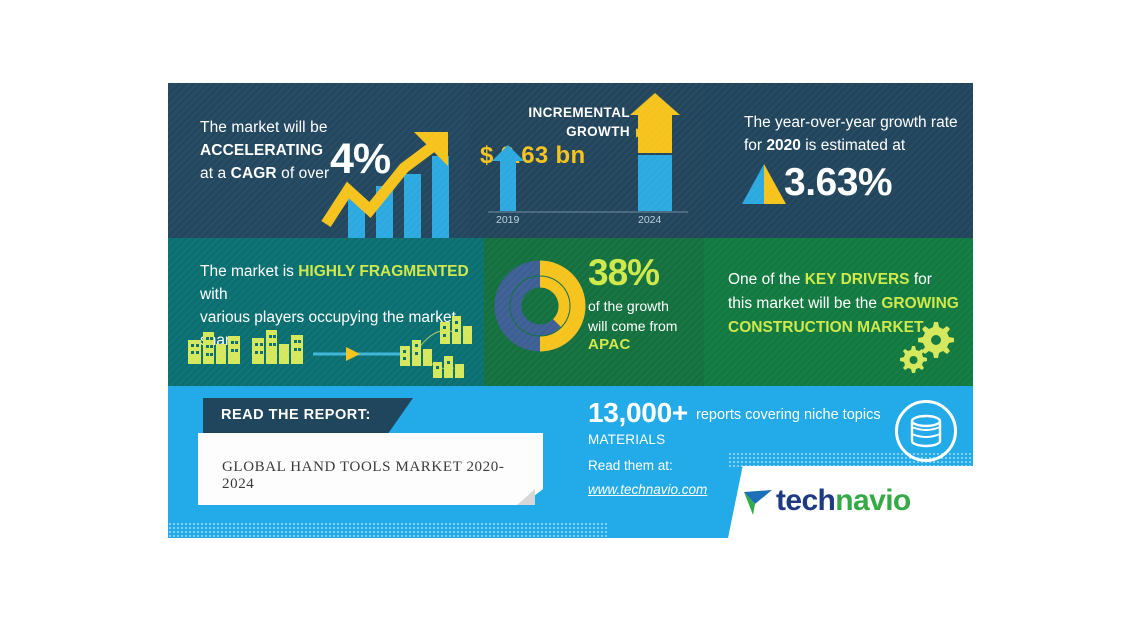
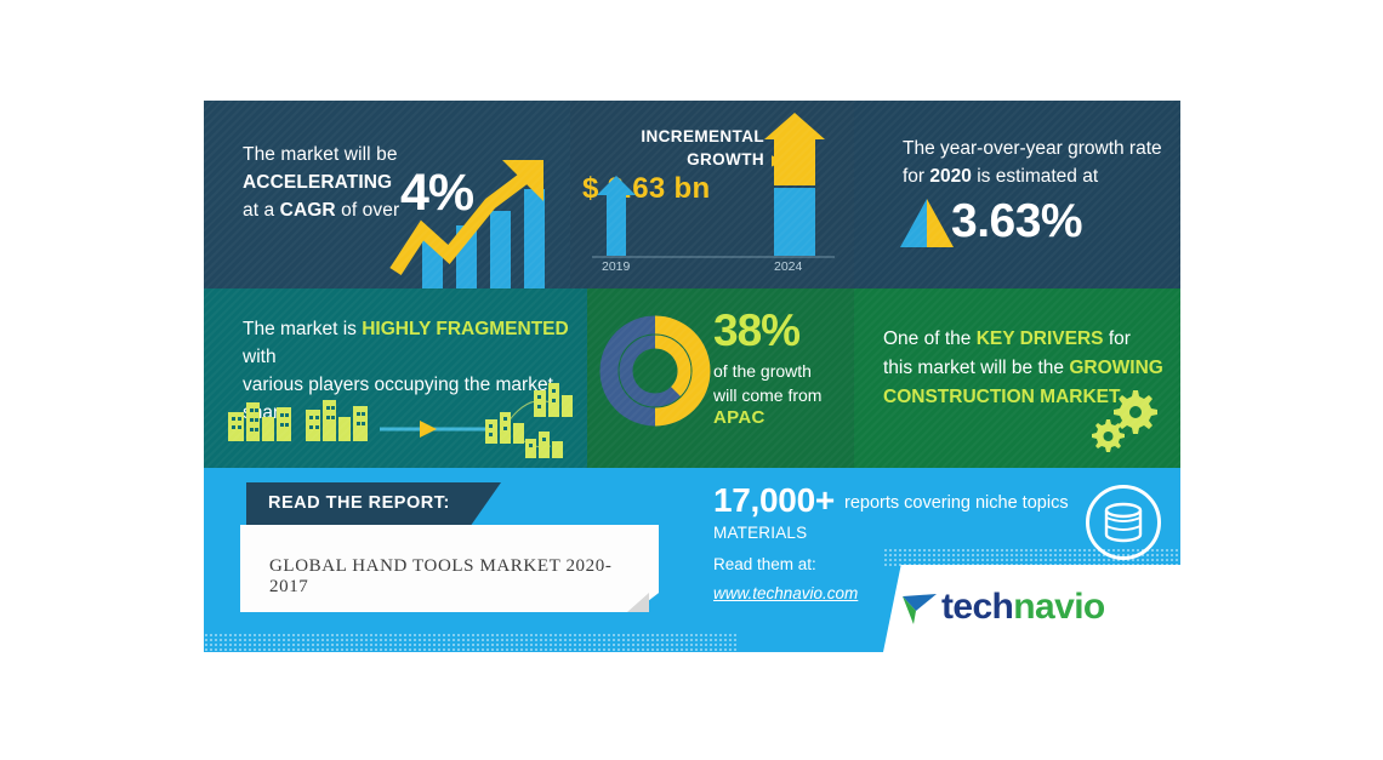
  READ THE REPORT:
- GLOBAL HAND TOOLS MARKET 2020-2024
+ GLOBAL HAND TOOLS MARKET 2020-2017
- 13,000+
+ 17,000+
  reports covering niche topics
  MATERIALS
  Read them at:
  www.technavio.com
  technavio
